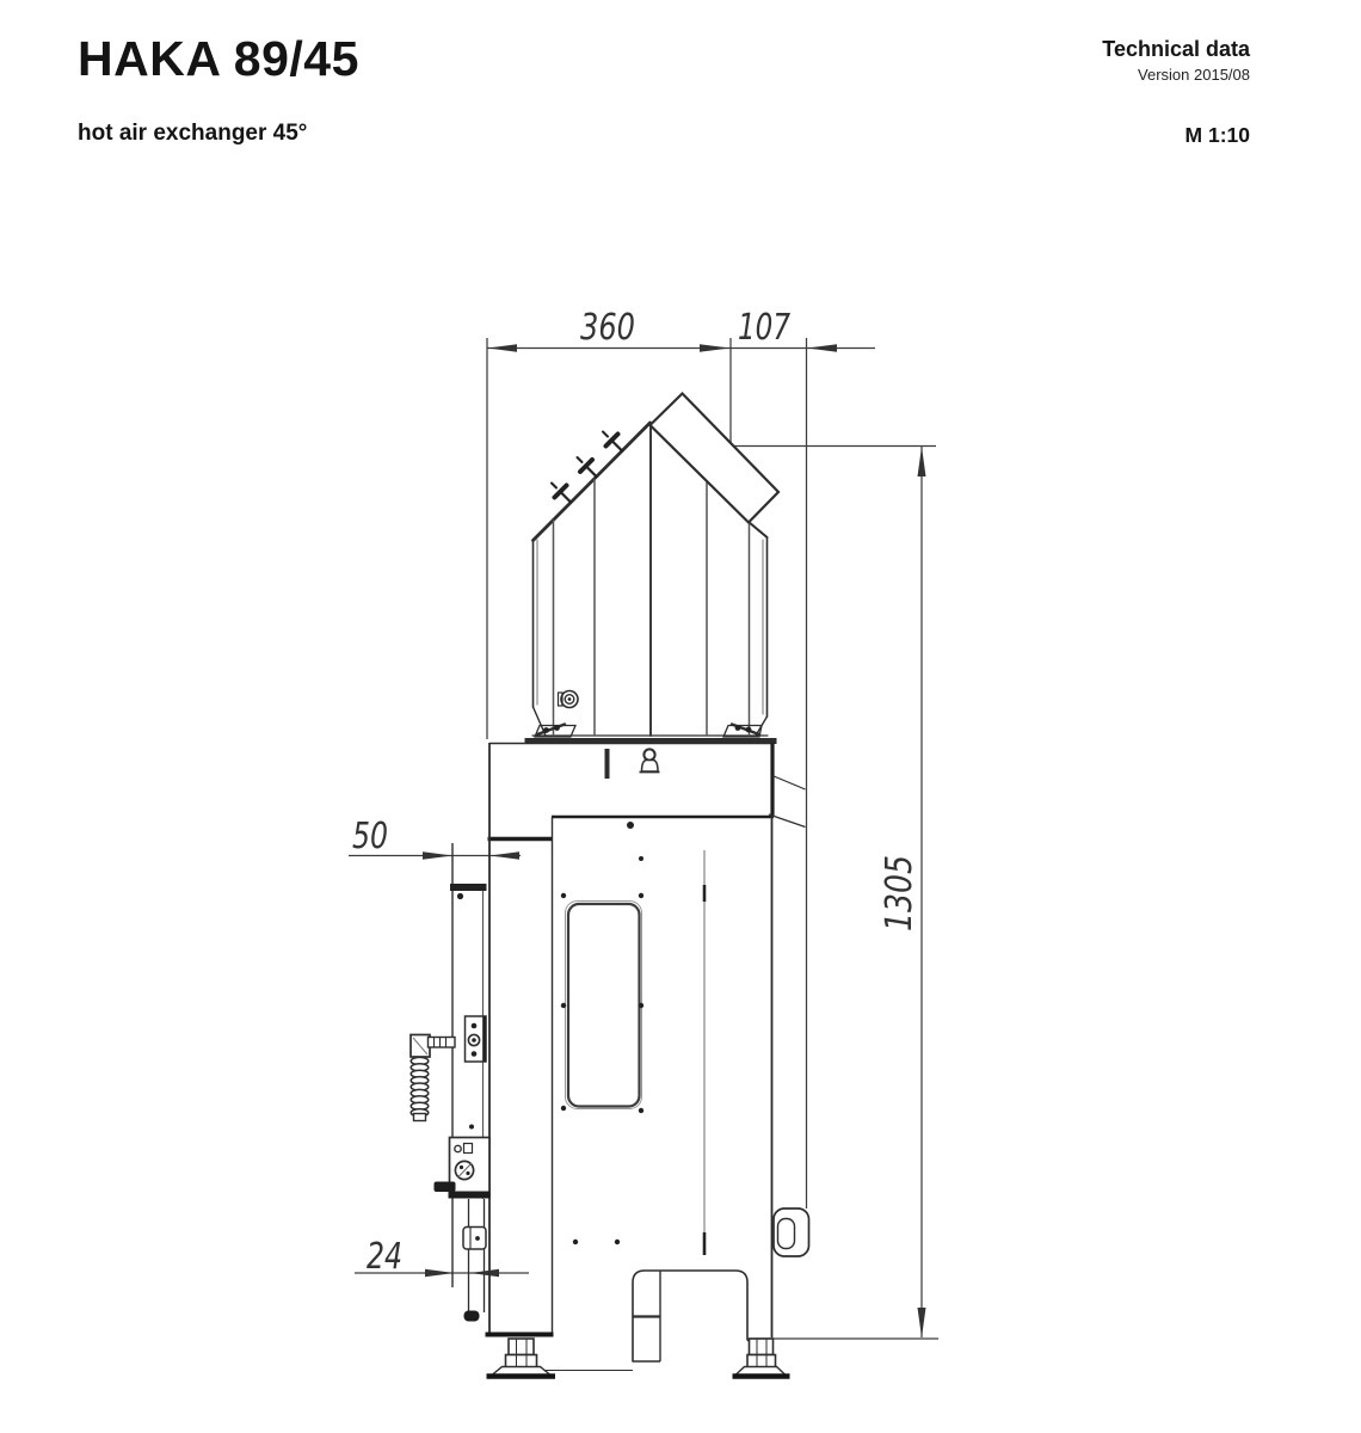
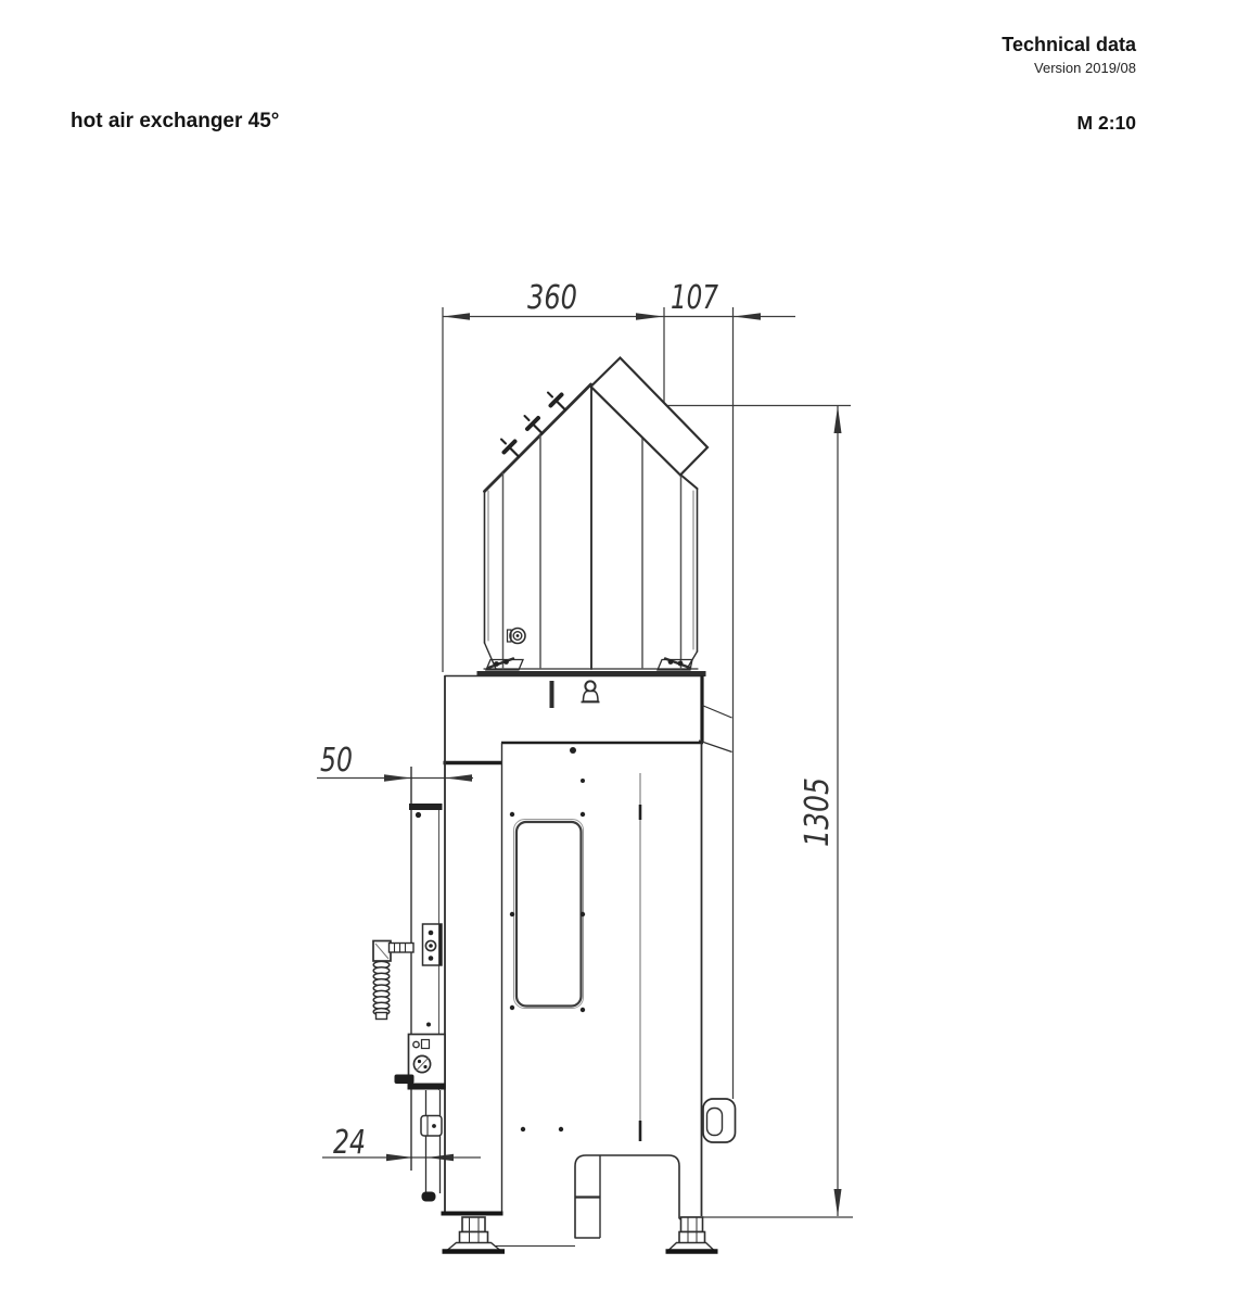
- HAKA 89/45
  hot air exchanger 45°
  Technical data
- Version 2015/08
+ Version 2019/08
- M 1:10
+ M 2:10
  360
  107
  50
  24
